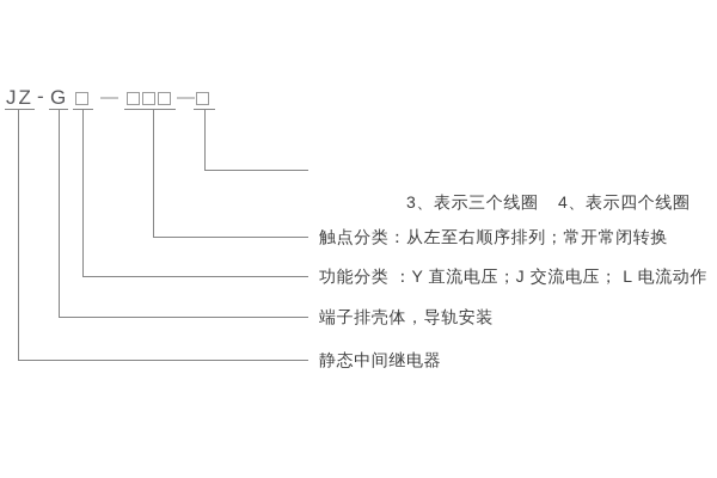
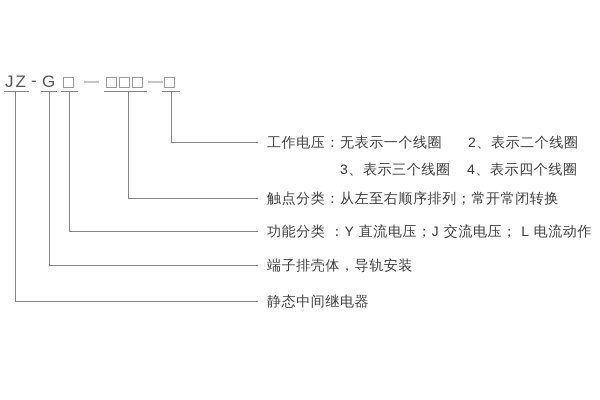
  JZ
  -
  G
  —
  —
+ 工作电压：无表示一个线圈
+ 2、表示二个线圈
  3、表示三个线圈
  4、表示四个线圈
  触点分类：从左至右顺序排列；常开常闭转换
  功能分类 ：Y 直流电压；J 交流电压； L 电流动作
  端子排壳体，导轨安装
  静态中间继电器
